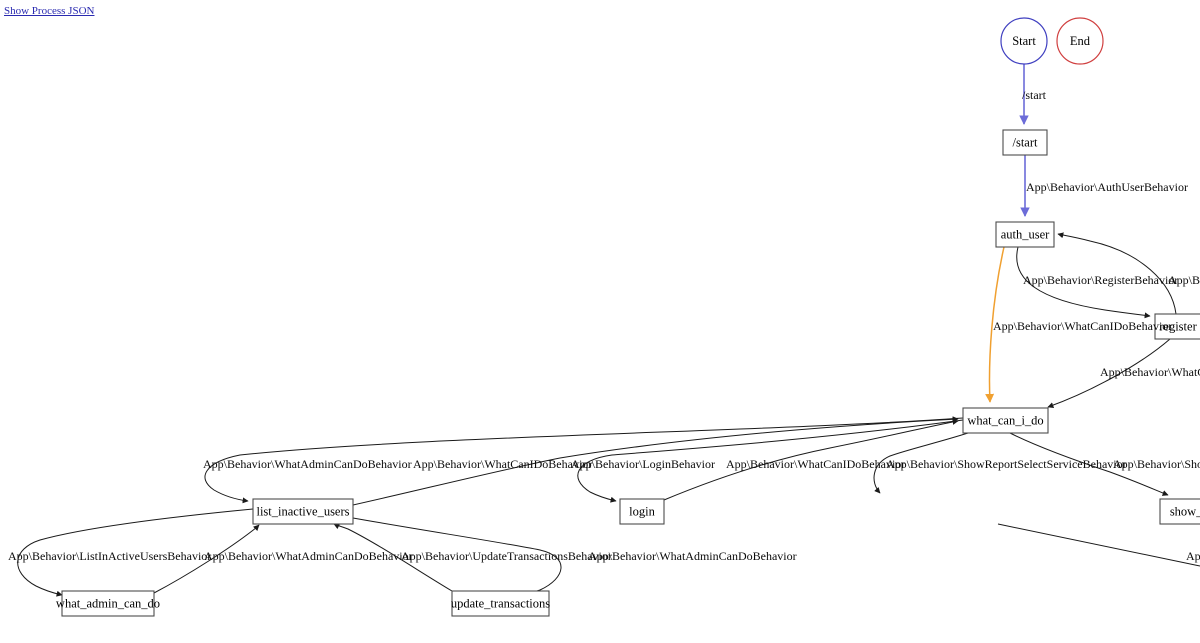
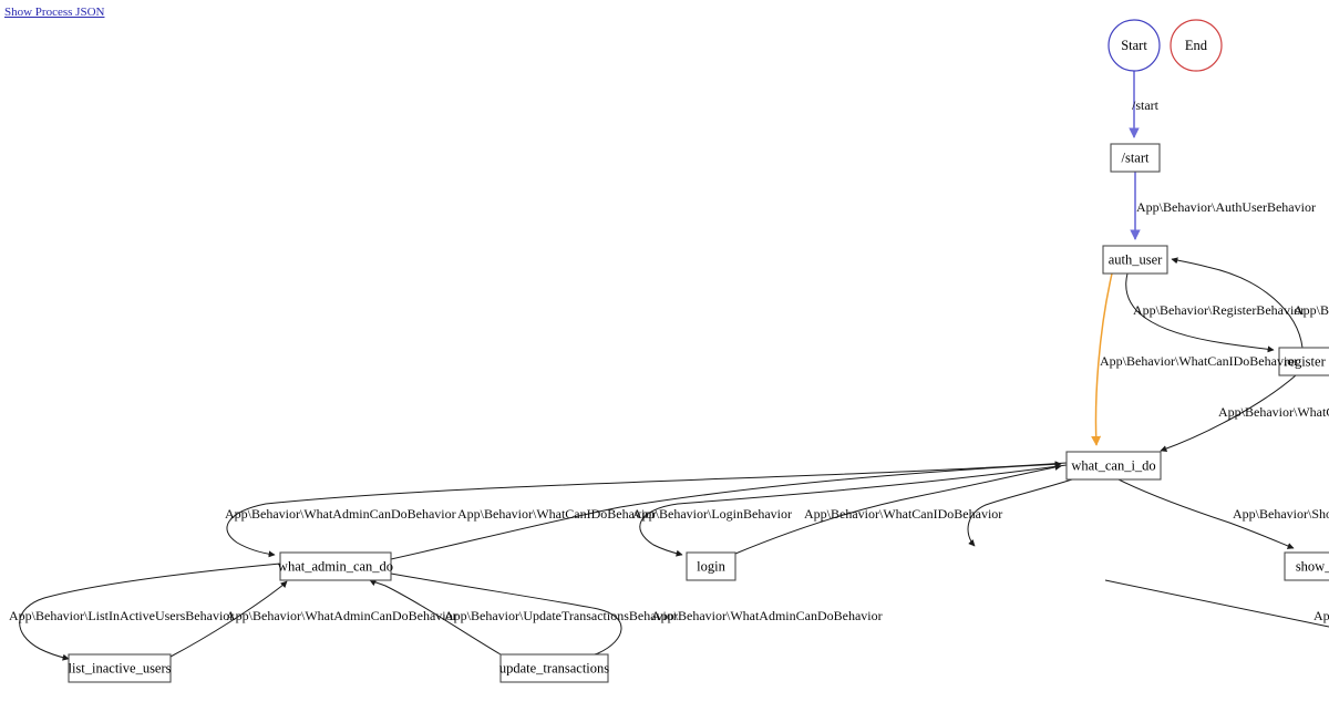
  Show Process JSON
  Start
  End
  /start
  auth_user
  register
  what_can_i_do
- list_inactive_users
+ what_admin_can_do
  login
  show_
- what_admin_can_do
+ list_inactive_users
  update_transactions
  /start
  App\Behavior\AuthUserBehavior
  App\Behavior\RegisterBehavior
  App\B
  App\Behavior\WhatCanIDoBehavior
  App\Behavior\What
  App\Behavior\WhatAdminCanDoBehavior
  App\Behavior\WhatCanIDoBehavior
  App\Behavior\LoginBehavior
  App\Behavior\WhatCanIDoBehavior
- App\Behavior\ShowReportSelectServiceBehavior
  App\Behavior\Sh
  App\Behavior\ListInActiveUsersBehavior
  App\Behavior\WhatAdminCanDoBehavior
  App\Behavior\UpdateTransactionsBehavior
  App\Behavior\WhatAdminCanDoBehavior
  Ap
